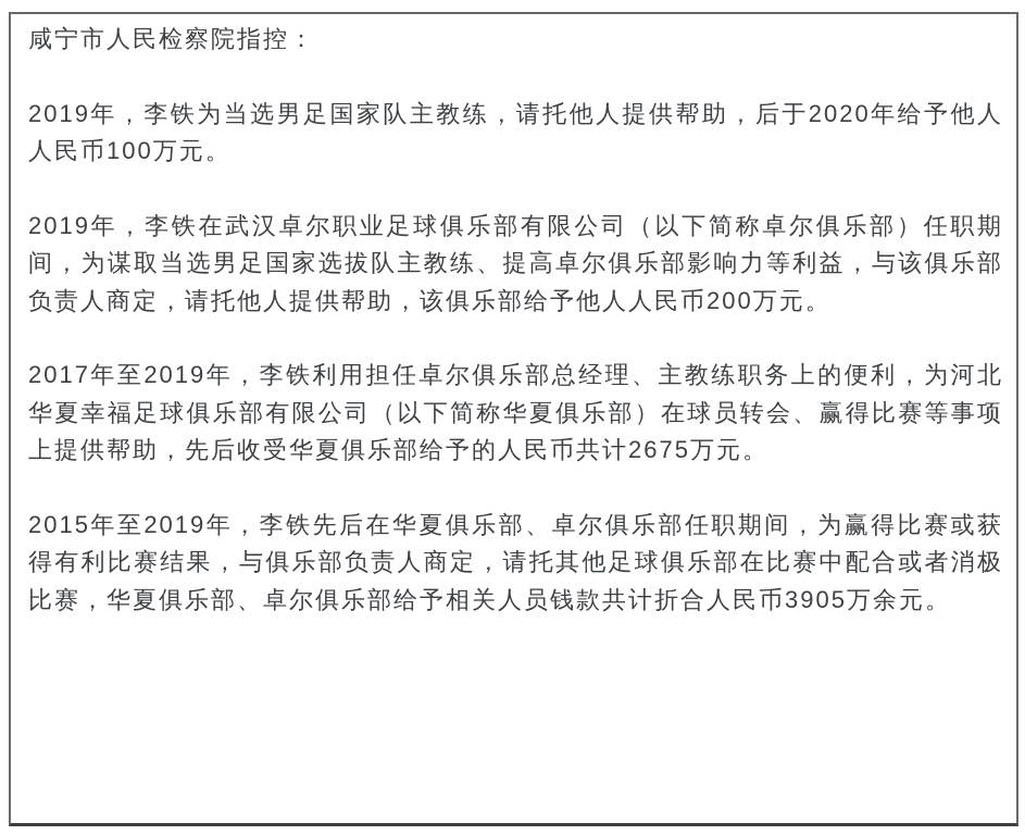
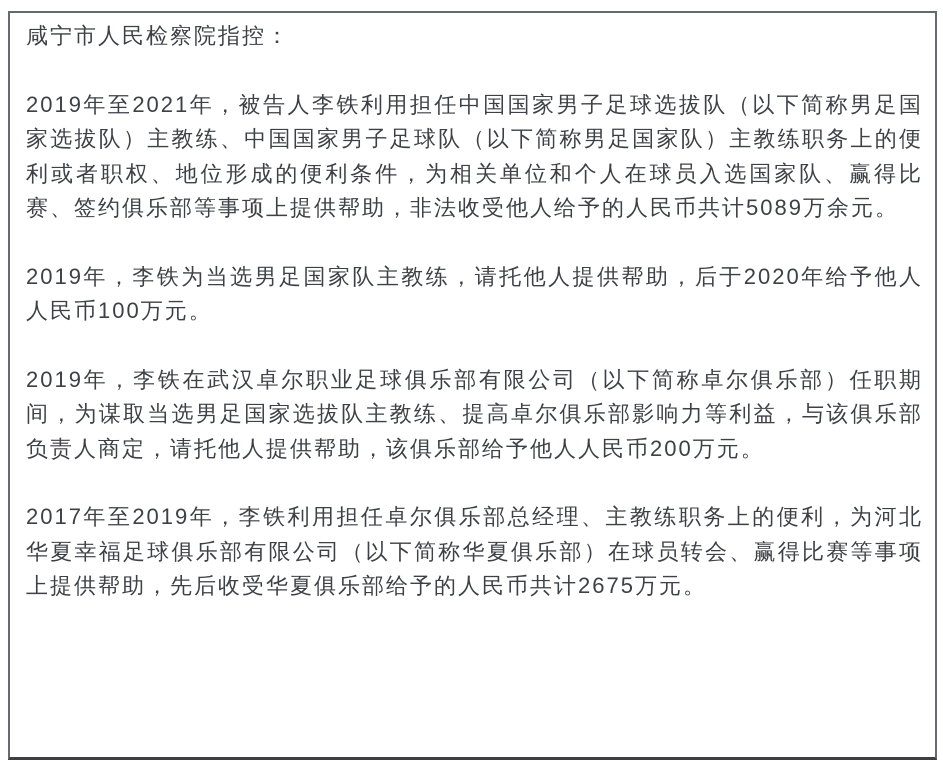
  咸宁市人民检察院指控：
+ 2019年至2021年，被告人李铁利用担任中国国家男子足球选拔队（以下简称男足国家选拔队）主教练、中国国家男子足球队（以下简称男足国家队）主教练职务上的便利或者职权、地位形成的便利条件，为相关单位和个人在球员入选国家队、赢得比赛、签约俱乐部等事项上提供帮助，非法收受他人给予的人民币共计5089万余元。
  2019年，李铁为当选男足国家队主教练，请托他人提供帮助，后于2020年给予他人人民币100万元。
  2019年，李铁在武汉卓尔职业足球俱乐部有限公司（以下简称卓尔俱乐部）任职期间，为谋取当选男足国家选拔队主教练、提高卓尔俱乐部影响力等利益，与该俱乐部负责人商定，请托他人提供帮助，该俱乐部给予他人人民币200万元。
  2017年至2019年，李铁利用担任卓尔俱乐部总经理、主教练职务上的便利，为河北华夏幸福足球俱乐部有限公司（以下简称华夏俱乐部）在球员转会、赢得比赛等事项上提供帮助，先后收受华夏俱乐部给予的人民币共计2675万元。
- 2015年至2019年，李铁先后在华夏俱乐部、卓尔俱乐部任职期间，为赢得比赛或获得有利比赛结果，与俱乐部负责人商定，请托其他足球俱乐部在比赛中配合或者消极比赛，华夏俱乐部、卓尔俱乐部给予相关人员钱款共计折合人民币3905万余元。
